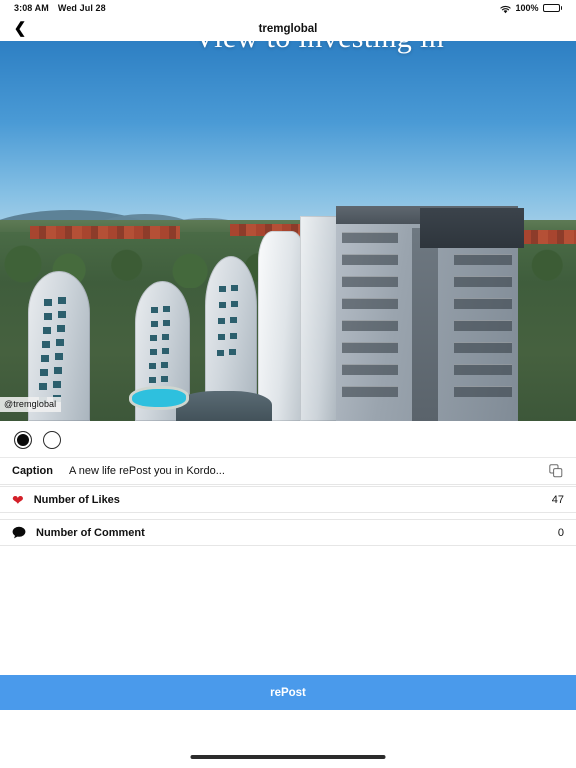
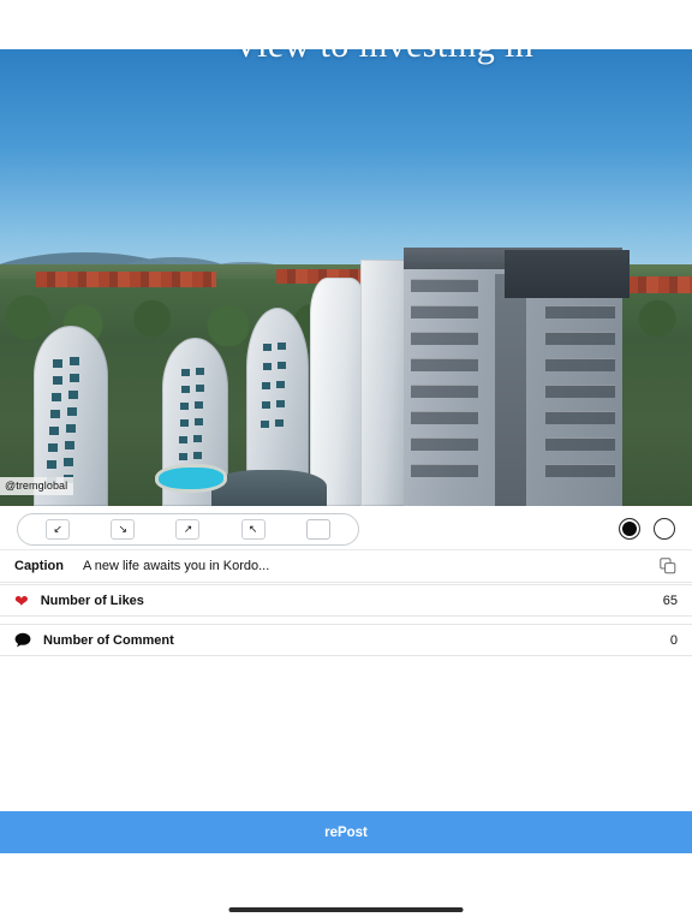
- 3:08 AM
- Wed Jul 28
- 100%
- ❮
- tremglobal
  @tremglobal
+ ↙
+ ↘
+ ↗
+ ↖
  Caption
- A new life rePost you in Kordo...
+ A new life awaits you in Kordo...
  ❤
  Number of Likes
- 47
+ 65
  Number of Comment
  0
  rePost
